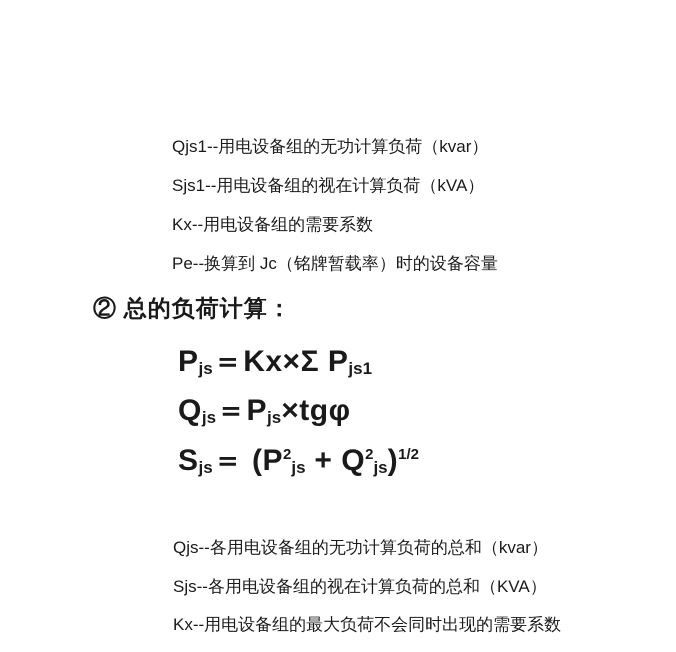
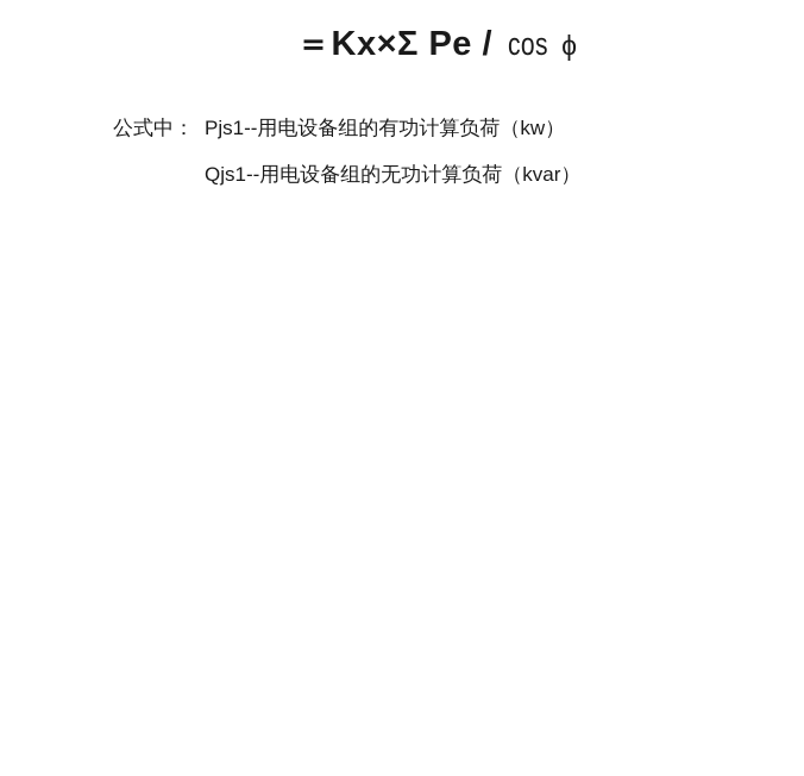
+ ＝Kx×Σ Pe / cos ϕ
+ 公式中： Pjs1--用电设备组的有功计算负荷（kw）
  Qjs1--用电设备组的无功计算负荷（kvar）
- Sjs1--用电设备组的视在计算负荷（kVA）
- Kx--用电设备组的需要系数
- Pe--换算到 Jc（铭牌暂载率）时的设备容量
- ② 总的负荷计算：
- Pjs＝Kx×Σ Pjs1
- Qjs＝Pjs×tgφ
- Sjs＝ (P2js + Q2js)1/2
- Qjs--各用电设备组的无功计算负荷的总和（kvar）
- Sjs--各用电设备组的视在计算负荷的总和（KVA）
- Kx--用电设备组的最大负荷不会同时出现的需要系数
